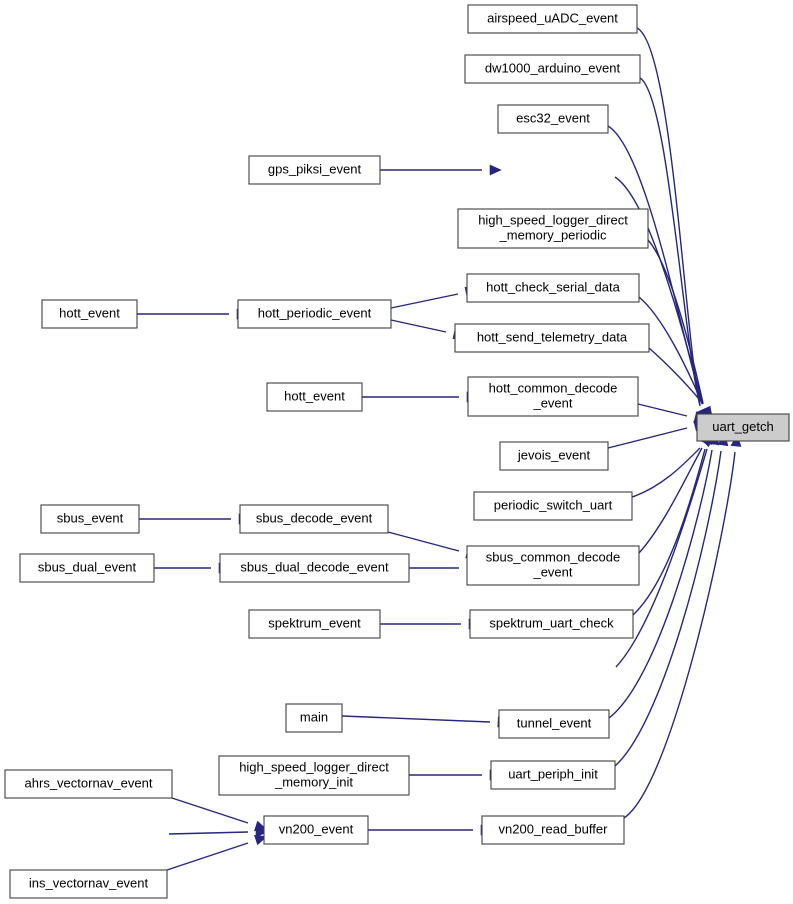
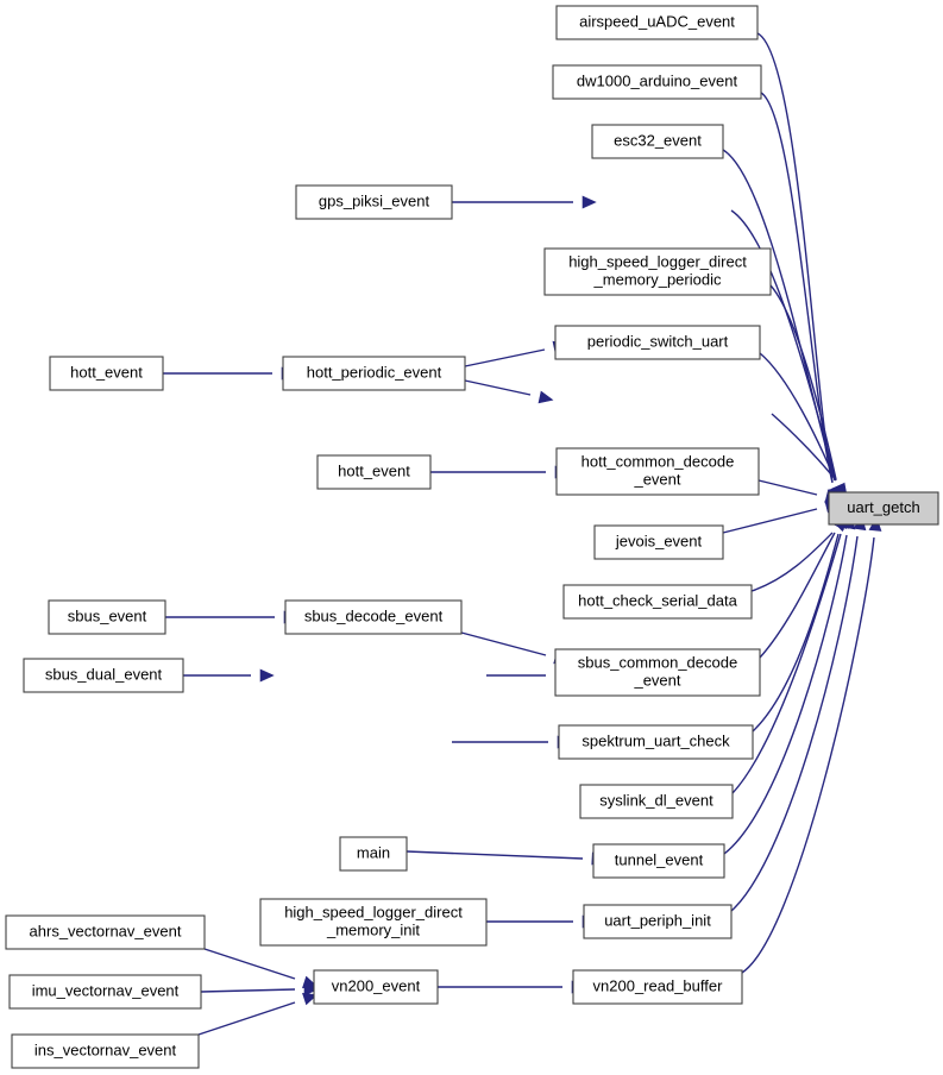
  airspeed_uADC_event
  dw1000_arduino_event
  esc32_event
  gps_piksi_event
  high_speed_logger_direct
  _memory_periodic
  hott_event
  hott_periodic_event
- hott_check_serial_data
+ periodic_switch_uart
- hott_send_telemetry_data
  hott_event
  hott_common_decode
  _event
  jevois_event
  uart_getch
- periodic_switch_uart
+ hott_check_serial_data
  sbus_event
  sbus_decode_event
  sbus_dual_event
- sbus_dual_decode_event
  sbus_common_decode
  _event
- spektrum_event
  spektrum_uart_check
+ syslink_dl_event
  main
  tunnel_event
  high_speed_logger_direct
  _memory_init
  uart_periph_init
  ahrs_vectornav_event
+ imu_vectornav_event
  vn200_event
  vn200_read_buffer
  ins_vectornav_event
